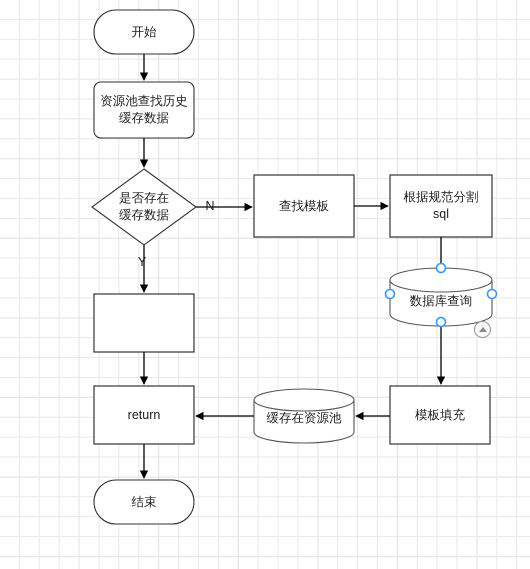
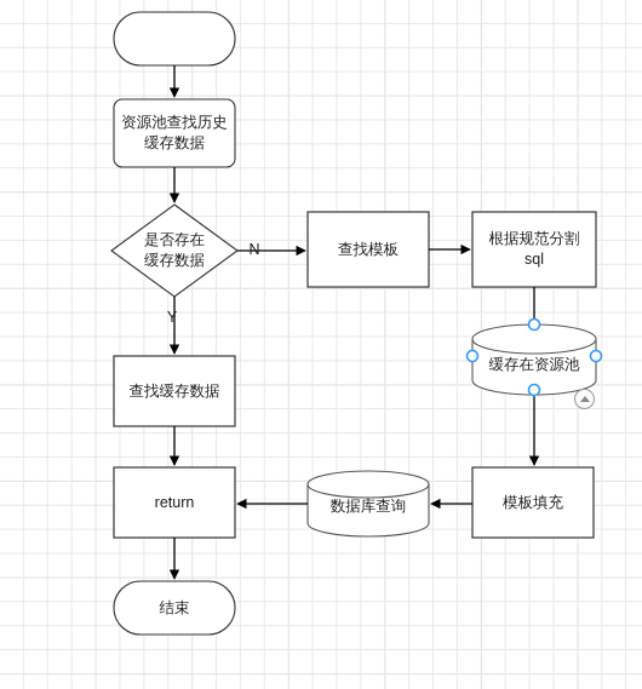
- 开始
  资源池查找历史
  缓存数据
  是否存在
  缓存数据
+ 查找缓存数据
  return
  结束
  查找模板
  根据规范分割
  sql
- 数据库查询
+ 缓存在资源池
  模板填充
- 缓存在资源池
+ 数据库查询
  N
  Y
